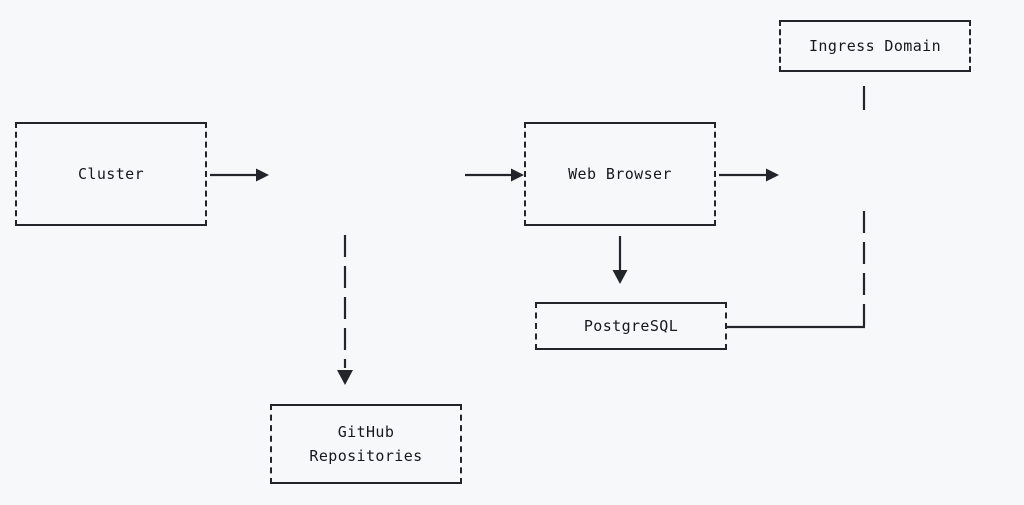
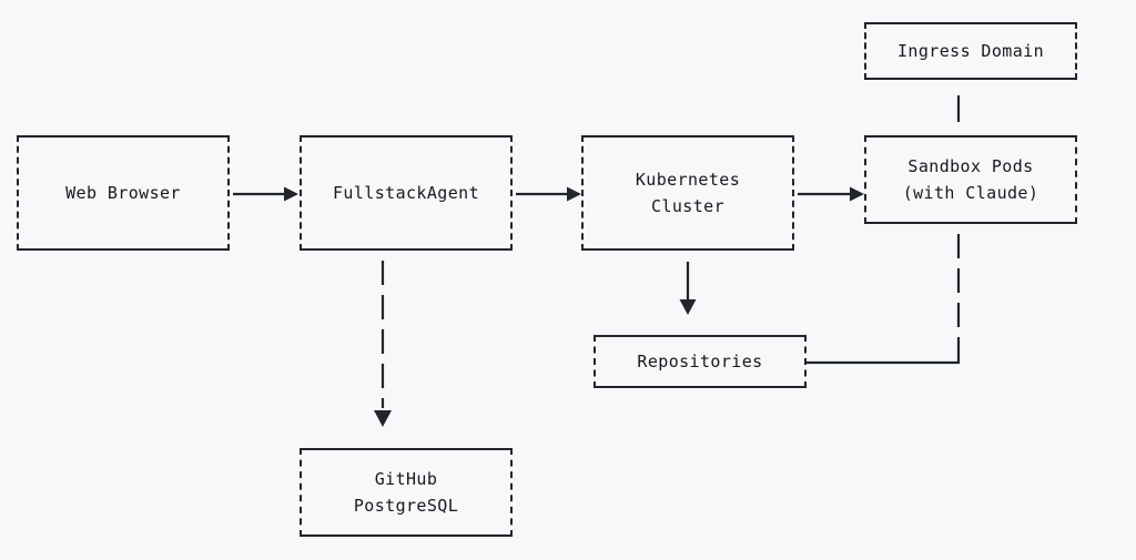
- Cluster
+ Web Browser
+ FullstackAgent
+ Kubernetes
- Web Browser
+ Cluster
  Ingress Domain
+ Sandbox Pods
+ (with Claude)
- PostgreSQL
+ Repositories
  GitHub
- Repositories
+ PostgreSQL
